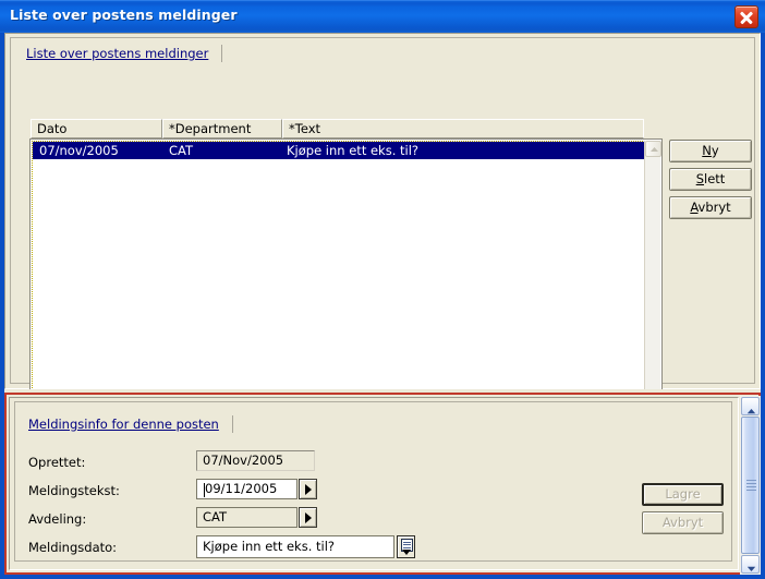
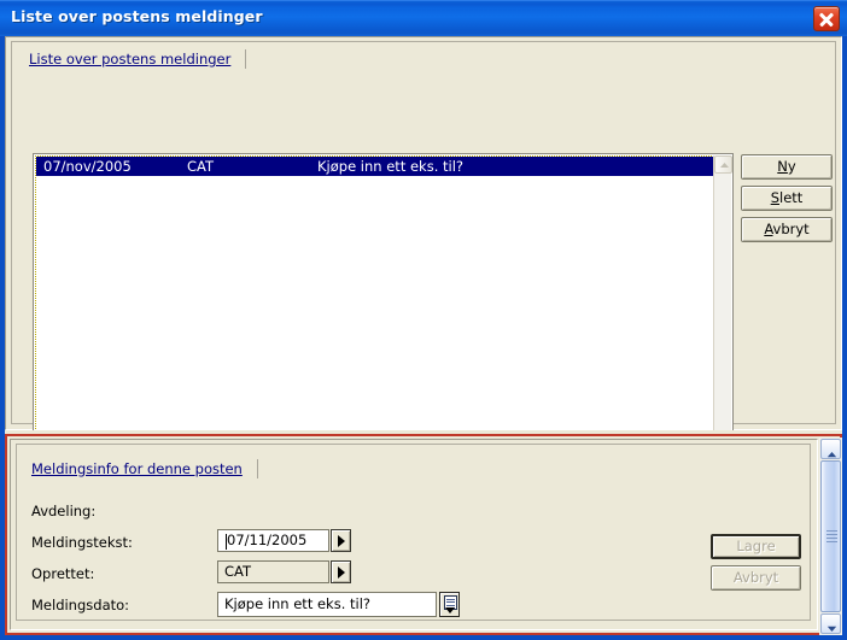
  Liste over postens meldinger
  Liste over postens meldinger
- Dato
- *Department
- *Text
  07/nov/2005
  CAT
  Kjøpe inn ett eks. til?
  Ny
  Slett
  Avbryt
  Meldingsinfo for denne posten
- Oprettet:
+ Avdeling:
  Meldingstekst:
- Avdeling:
+ Oprettet:
  Meldingsdato:
- 07/Nov/2005
- 09/11/2005
+ 07/11/2005
  CAT
  Kjøpe inn ett eks. til?
  Lagre
  Avbryt
